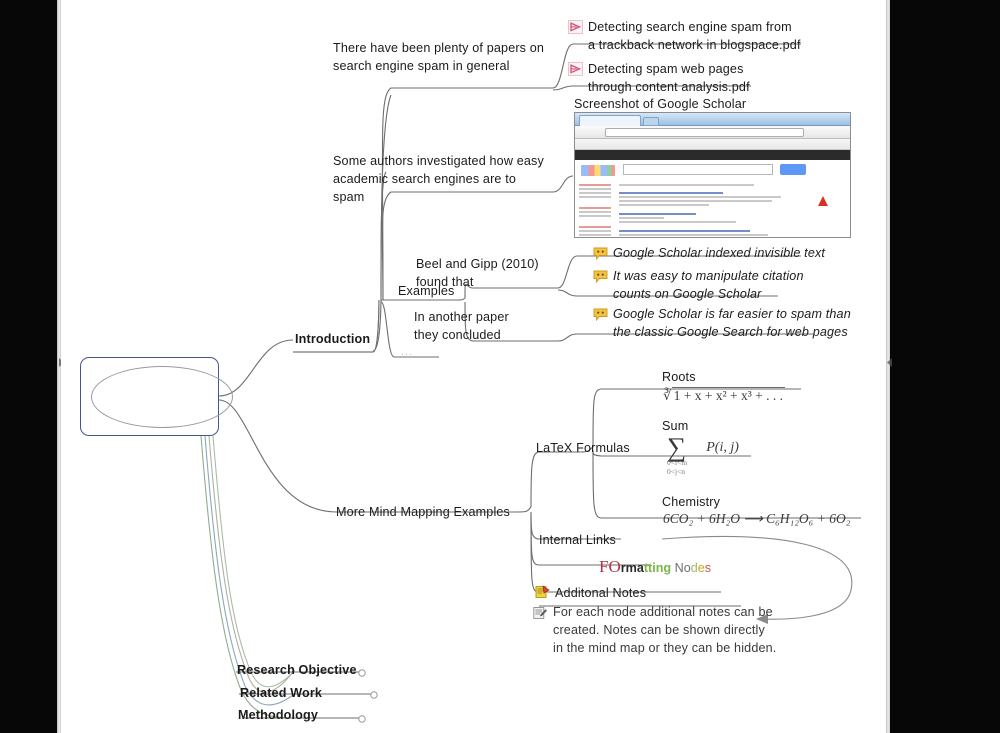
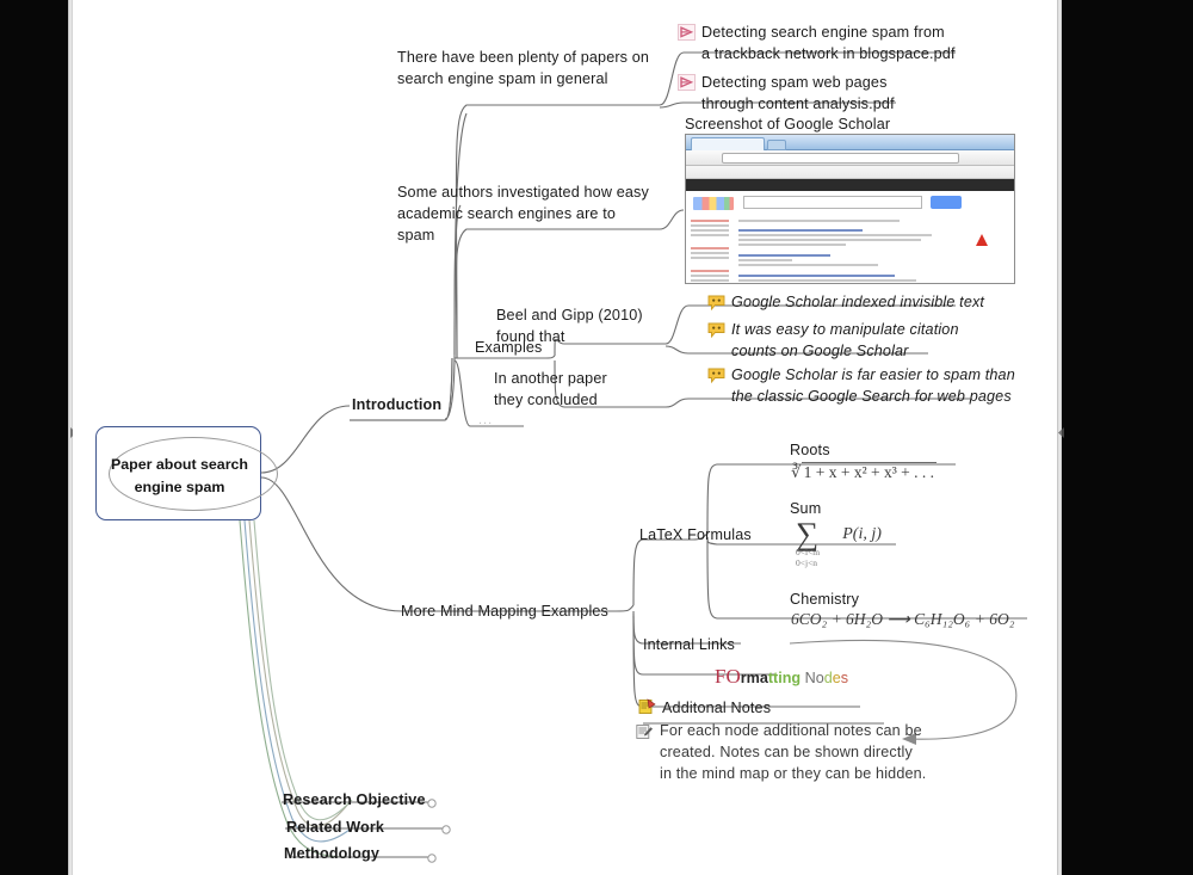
+ Paper about search
+ engine spam
  Introduction
  Examples
  ...
  More Mind Mapping Examples
  Research Objective
  Related Work
  Methodology
  There have been plenty of papers on
  search engine spam in general
  Some authors investigated how easy
  academic search engines are to spam
  Beel and Gipp (2010)
  found that
  In another paper
  they concluded
  Detecting search engine spam from
  a trackback network in blogspace.pdf
  Detecting spam web pages
  through content analysis.pdf
  Screenshot of Google Scholar
  Google Scholar indexed invisible text
  It was easy to manipulate citation
  counts on Google Scholar
  Google Scholar is far easier to spam than
  the classic Google Search for web pages
  LaTeX Formulas
  Roots
  ∛ 1 + x + x² + x³ + . . .
  Sum
  ∑ P(i, j)
  0<i<m
  0<j<n
  Chemistry
  6CO₂ + 6H₂O ⟶ C₆H₁₂O₆ + 6O₂
  Internal Links
  FOrmatting Nodes
  Additonal Notes
  For each node additional notes can be
  created. Notes can be shown directly
  in the mind map or they can be hidden.
